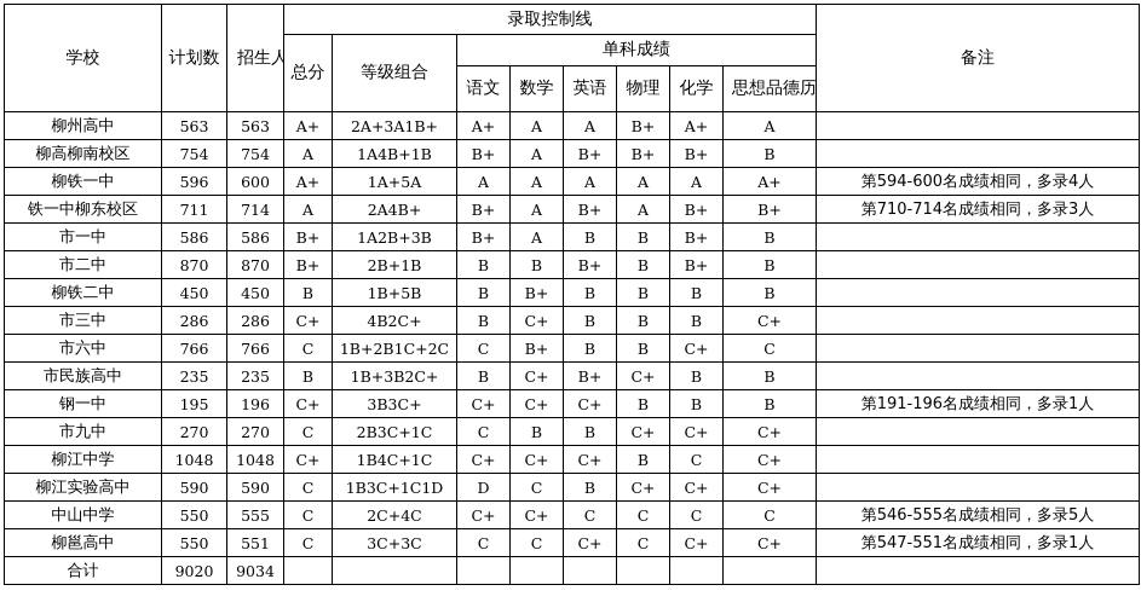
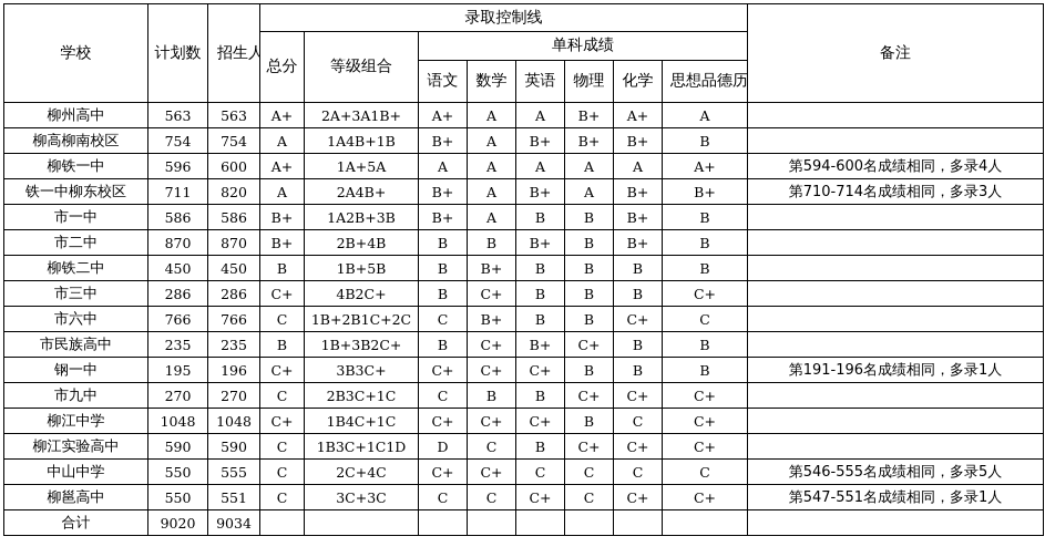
  学校	计划数	招生人	录取控制线	备注
  总分	等级组合	单科成绩
  语文	数学	英语	物理	化学	思想品德历
  柳州高中	563	563	A+	2A+3A1B+	A+	A	A	B+	A+	A
  柳高柳南校区	754	754	A	1A4B+1B	B+	A	B+	B+	B+	B
  柳铁一中	596	600	A+	1A+5A	A	A	A	A	A	A+	第594-600名成绩相同，多录4人
- 铁一中柳东校区	711	714	A	2A4B+	B+	A	B+	A	B+	B+	第710-714名成绩相同，多录3人
+ 铁一中柳东校区	711	820	A	2A4B+	B+	A	B+	A	B+	B+	第710-714名成绩相同，多录3人
  市一中	586	586	B+	1A2B+3B	B+	A	B	B	B+	B
- 市二中	870	870	B+	2B+1B	B	B	B+	B	B+	B
+ 市二中	870	870	B+	2B+4B	B	B	B+	B	B+	B
  柳铁二中	450	450	B	1B+5B	B	B+	B	B	B	B
  市三中	286	286	C+	4B2C+	B	C+	B	B	B	C+
  市六中	766	766	C	1B+2B1C+2C	C	B+	B	B	C+	C
  市民族高中	235	235	B	1B+3B2C+	B	C+	B+	C+	B	B
  钢一中	195	196	C+	3B3C+	C+	C+	C+	B	B	B	第191-196名成绩相同，多录1人
  市九中	270	270	C	2B3C+1C	C	B	B	C+	C+	C+
  柳江中学	1048	1048	C+	1B4C+1C	C+	C+	C+	B	C	C+
  柳江实验高中	590	590	C	1B3C+1C1D	D	C	B	C+	C+	C+
  中山中学	550	555	C	2C+4C	C+	C+	C	C	C	C	第546-555名成绩相同，多录5人
  柳邕高中	550	551	C	3C+3C	C	C	C+	C	C+	C+	第547-551名成绩相同，多录1人
  合计	9020	9034
